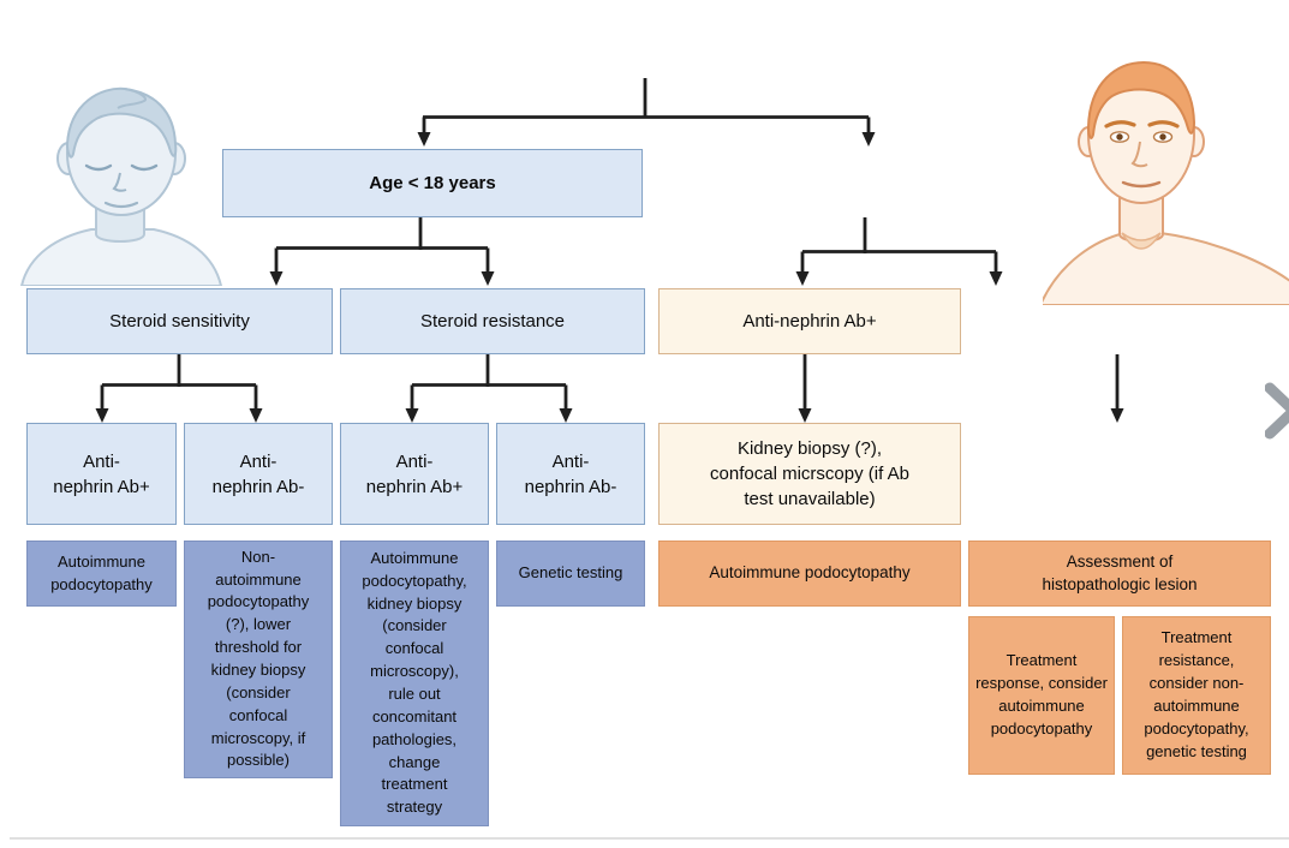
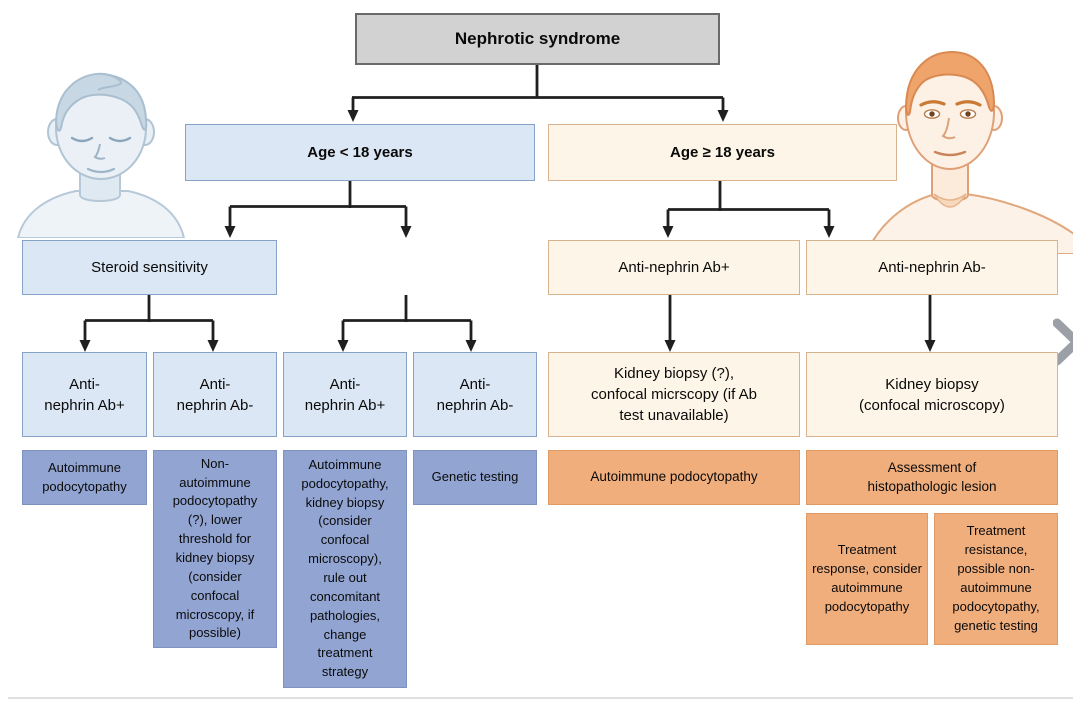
+ Nephrotic syndrome
  Age < 18 years
+ Age ≥ 18 years
  Steroid sensitivity
- Steroid resistance
  Anti-nephrin Ab+
+ Anti-nephrin Ab-
  Anti-
  nephrin Ab+
  Anti-
  nephrin Ab-
  Anti-
  nephrin Ab+
  Anti-
  nephrin Ab-
  Kidney biopsy (?),
  confocal micrscopy (if Ab
  test unavailable)
+ Kidney biopsy
+ (confocal microscopy)
  Autoimmune podocytopathy
  Non-
  autoimmune
  podocytopathy
  (?), lower
  threshold for
  kidney biopsy
  (consider
  confocal
  microscopy, if
  possible)
  Autoimmune
  podocytopathy,
  kidney biopsy
  (consider
  confocal
  microscopy),
  rule out
  concomitant
  pathologies,
  change
  treatment
  strategy
  Genetic testing
  Autoimmune podocytopathy
  Assessment of
  histopathologic lesion
  Treatment response, consider autoimmune podocytopathy
- Treatment resistance, consider non-autoimmune podocytopathy, genetic testing
+ Treatment resistance, possible non-autoimmune podocytopathy, genetic testing
